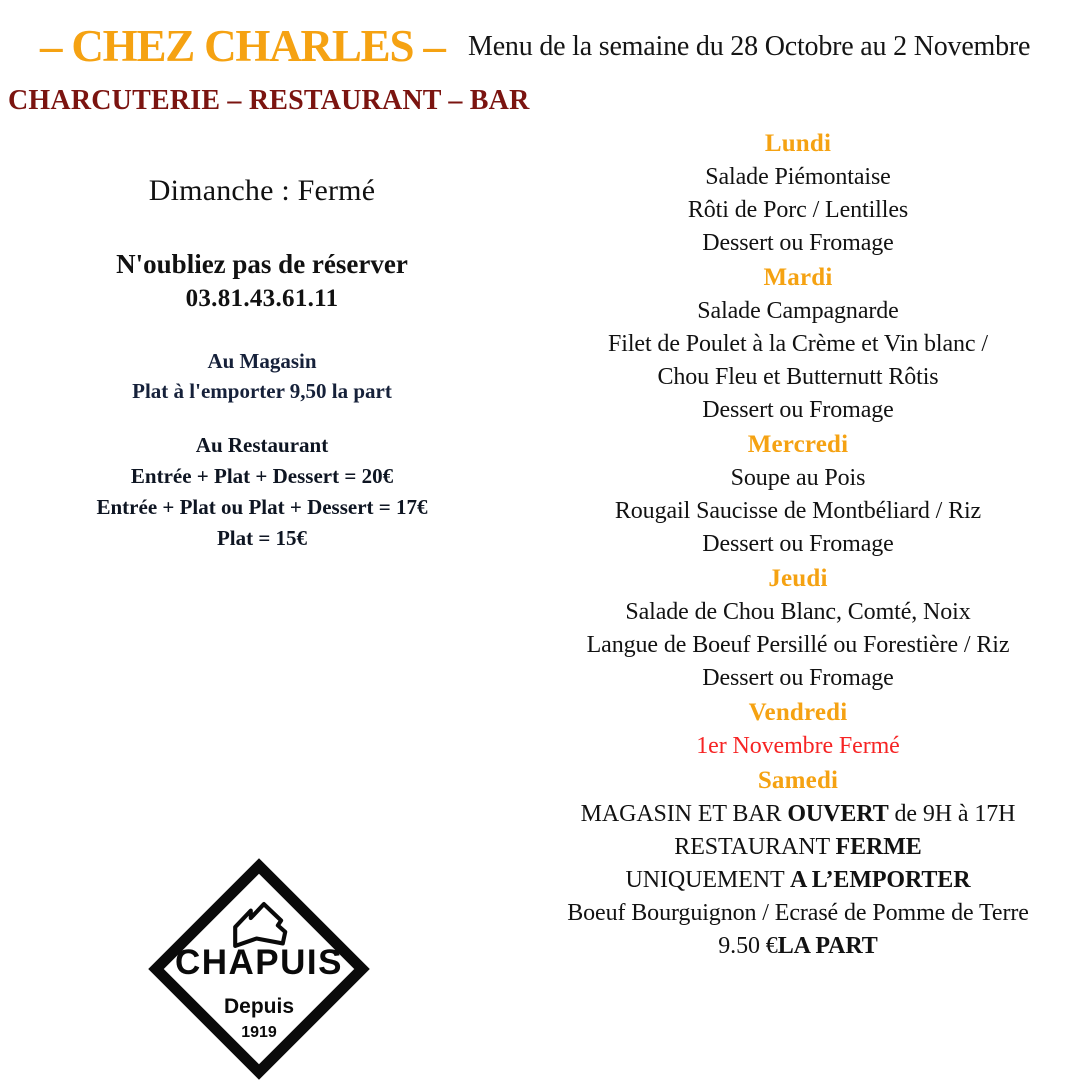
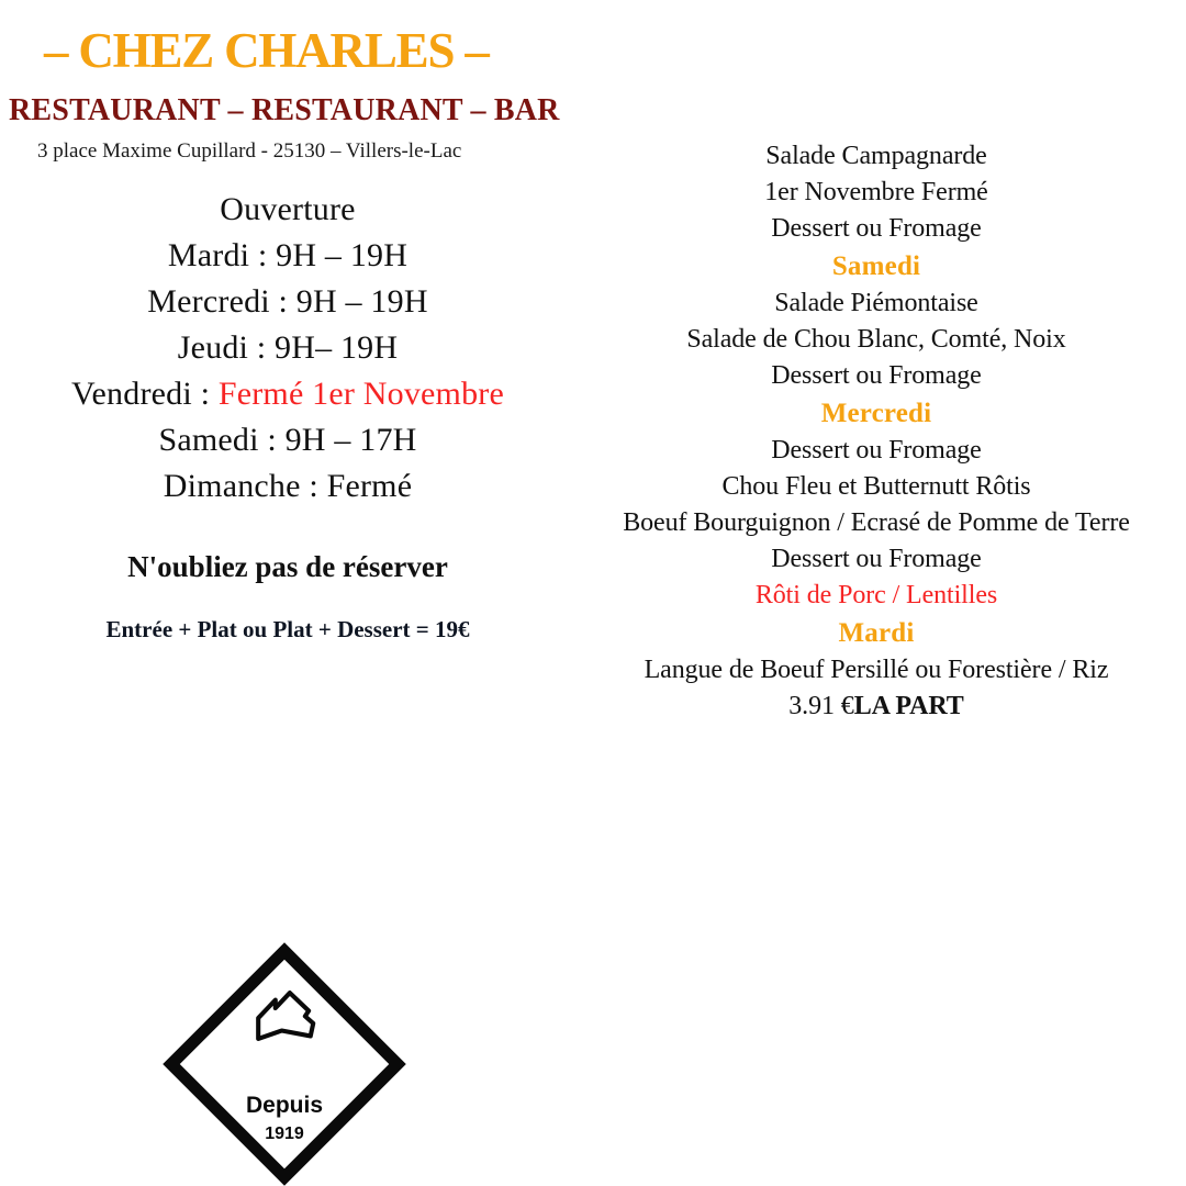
  – CHEZ CHARLES –
- Menu de la semaine du 28 Octobre au 2 Novembre
- CHARCUTERIE – RESTAURANT – BAR
+ RESTAURANT – RESTAURANT – BAR
+ 3 place Maxime Cupillard - 25130 – Villers-le-Lac
+ Ouverture
+ Mardi : 9H – 19H
+ Mercredi : 9H – 19H
+ Jeudi : 9H– 19H
+ Vendredi : Fermé 1er Novembre
+ Samedi : 9H – 17H
  Dimanche : Fermé
  N'oubliez pas de réserver
- 03.81.43.61.11
- Au Magasin
- Plat à l'emporter 9,50 la part
- Au Restaurant
- Entrée + Plat + Dessert = 20€
- Entrée + Plat ou Plat + Dessert = 17€
+ Entrée + Plat ou Plat + Dessert = 19€
- Plat = 15€
- CHAPUIS
  Depuis
  1919
- Lundi
- Salade Piémontaise
+ Salade Campagnarde
- Rôti de Porc / Lentilles
+ 1er Novembre Fermé
  Dessert ou Fromage
- Mardi
+ Samedi
- Salade Campagnarde
+ Salade Piémontaise
- Filet de Poulet à la Crème et Vin blanc /
- Chou Fleu et Butternutt Rôtis
+ Salade de Chou Blanc, Comté, Noix
  Dessert ou Fromage
  Mercredi
- Soupe au Pois
- Rougail Saucisse de Montbéliard / Riz
  Dessert ou Fromage
- Jeudi
- Salade de Chou Blanc, Comté, Noix
+ Chou Fleu et Butternutt Rôtis
- Langue de Boeuf Persillé ou Forestière / Riz
+ Boeuf Bourguignon / Ecrasé de Pomme de Terre
  Dessert ou Fromage
- Vendredi
- 1er Novembre Fermé
+ Rôti de Porc / Lentilles
- Samedi
+ Mardi
- MAGASIN ET BAR OUVERT de 9H à 17H
- RESTAURANT FERME
- UNIQUEMENT A L’EMPORTER
- Boeuf Bourguignon / Ecrasé de Pomme de Terre
+ Langue de Boeuf Persillé ou Forestière / Riz
- 9.50 €LA PART
+ 3.91 €LA PART
